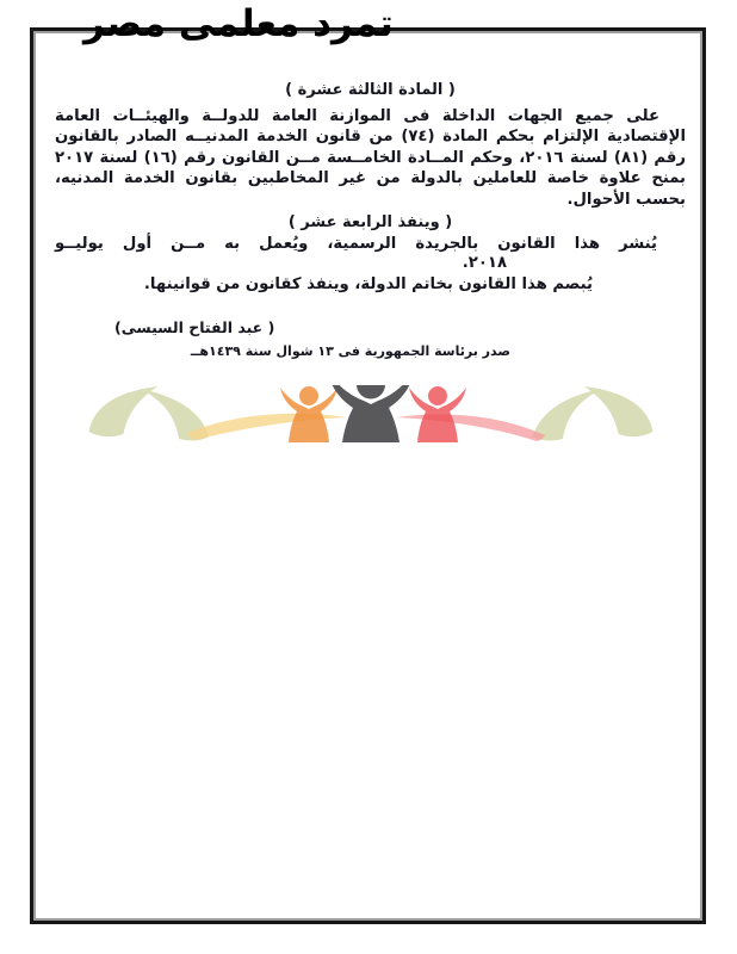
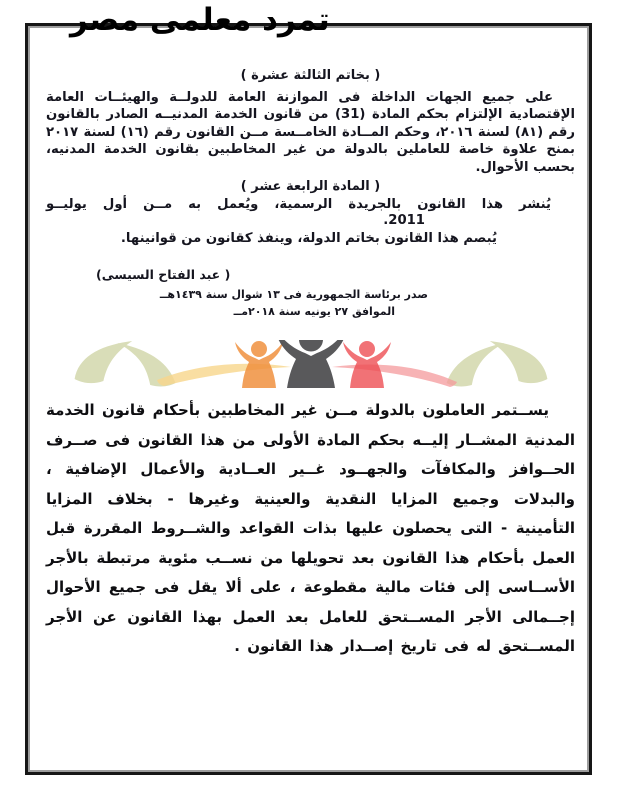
  تمرد معلمى مصر
- ( المادة الثالثة عشرة )
+ ( بخاتم الثالثة عشرة )
- على جميع الجهات الداخلة فى الموازنة العامة للدولــة والهيئــات العامة الإقتصادية الإلتزام بحكم المادة (٧٤) من قانون الخدمة المدنيــه الصادر بالقانون رقم (٨١) لسنة ٢٠١٦، وحكم المــادة الخامــسة مــن القانون رقم (١٦) لسنة ٢٠١٧ بمنح علاوة خاصة للعاملين بالدولة من غير المخاطبين بقانون الخدمة المدنيه، بحسب الأحوال.
+ على جميع الجهات الداخلة فى الموازنة العامة للدولــة والهيئــات العامة الإقتصادية الإلتزام بحكم المادة (31) من قانون الخدمة المدنيــه الصادر بالقانون رقم (٨١) لسنة ٢٠١٦، وحكم المــادة الخامــسة مــن القانون رقم (١٦) لسنة ٢٠١٧ بمنح علاوة خاصة للعاملين بالدولة من غير المخاطبين بقانون الخدمة المدنيه، بحسب الأحوال.
- ( وينفذ الرابعة عشر )
+ ( المادة الرابعة عشر )
  يُنشر هذا القانون بالجريدة الرسمية، ويُعمل به مــن أول يوليــو
- ٢٠١٨.
+ 2011.
  يُبصم هذا القانون بخاتم الدولة، وينفذ كقانون من قوانينها.
  ( عبد الفتاح السيسى)
  صدر برئاسة الجمهورية فى ١٣ شوال سنة ١٤٣٩هــ
+ الموافق ٢٧ يونيه سنة ٢٠١٨مــ
+ يســتمر العاملون بالدولة مــن غير المخاطبين بأحكام قانون الخدمة المدنية المشــار إليــه بحكم المادة الأولى من هذا القانون فى صــرف الحــوافز والمكافآت والجهــود غــير العــادية والأعمال الإضافية ، والبدلات وجميع المزايا النقدية والعينية وغيرها - بخلاف المزايا التأمينية - التى يحصلون عليها بذات القواعد والشــروط المقررة قبل العمل بأحكام هذا القانون بعد تحويلها من نســب مئوية مرتبطة بالأجر الأســاسى إلى فئات مالية مقطوعة ، على ألا يقل فى جميع الأحوال إجــمالى الأجر المســتحق للعامل بعد العمل بهذا القانون عن الأجر المســتحق له فى تاريخ إصــدار هذا القانون .
